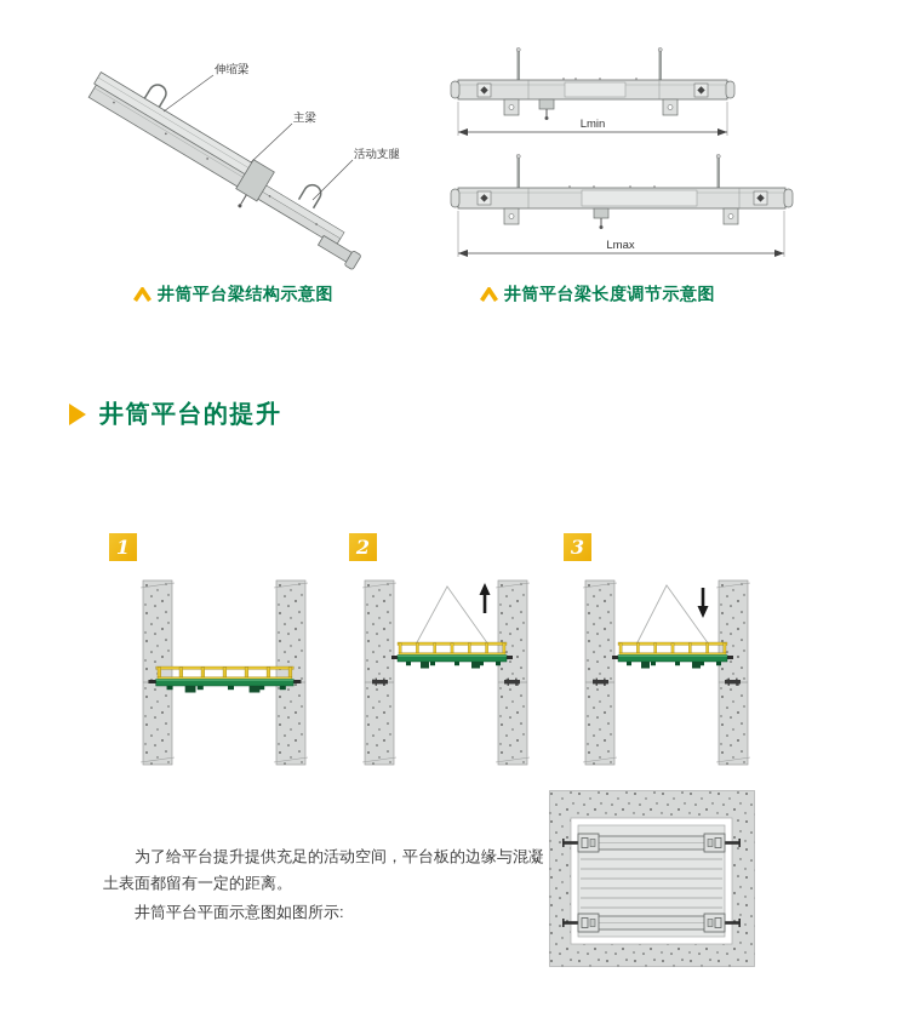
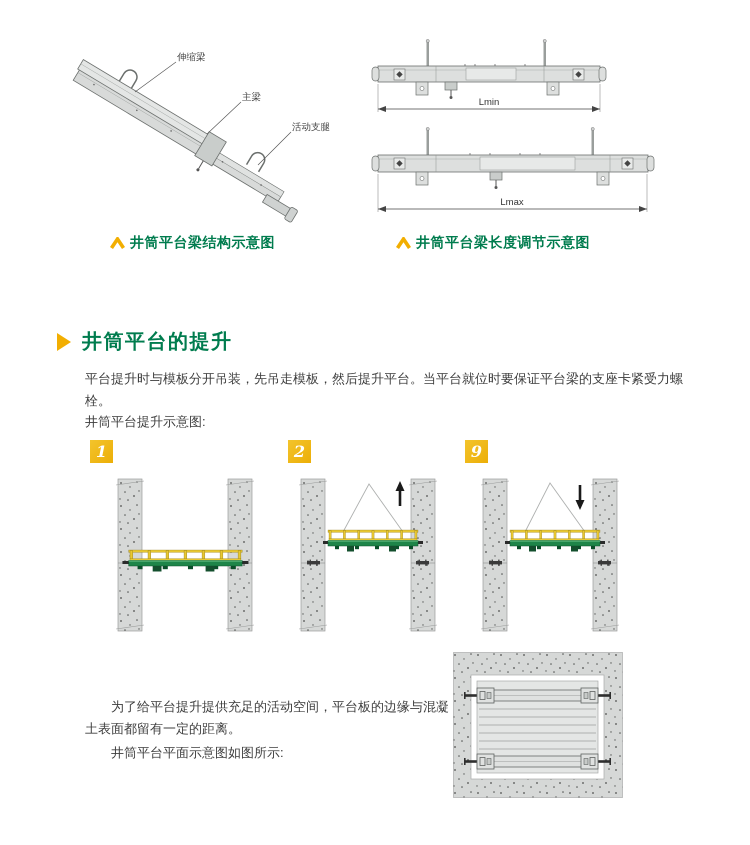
  伸缩梁
  主梁
  活动支腿
  Lmin
  Lmax
  井筒平台梁结构示意图
  井筒平台梁长度调节示意图
  井筒平台的提升
+ 平台提升时与模板分开吊装，先吊走模板，然后提升平台。当平台就位时要保证平台梁的支座卡紧受力螺栓。
+ 井筒平台提升示意图:
  1
  2
- 3
+ 9
  为了给平台提升提供充足的活动空间，平台板的边缘与混凝土表面都留有一定的距离。
  井筒平台平面示意图如图所示:
